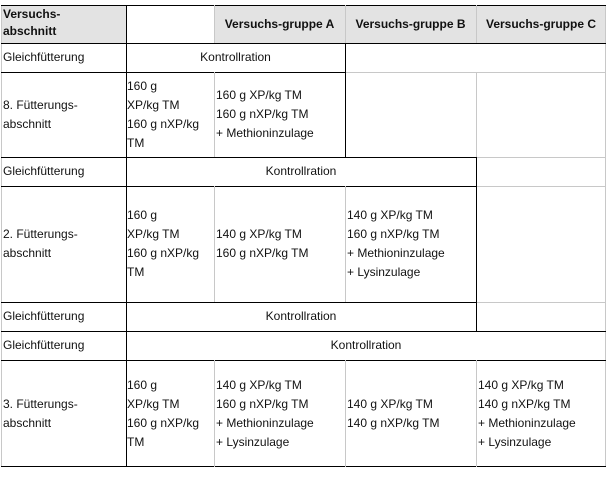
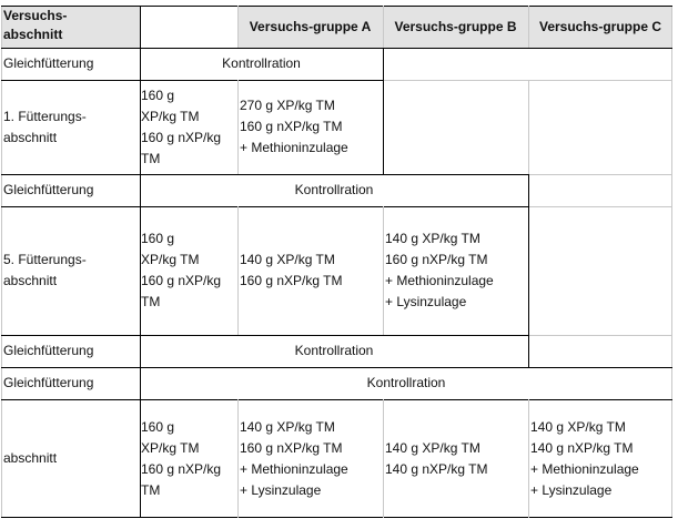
  Versuchs-
  abschnitt
  Versuchs-gruppe A
  Versuchs-gruppe B
  Versuchs-gruppe C
  Gleichfütterung
  Kontrollration
- 8. Fütterungs-
+ 1. Fütterungs-
  abschnitt
  160 g
  XP/kg TM
  160 g nXP/kg
  TM
- 160 g XP/kg TM
+ 270 g XP/kg TM
  160 g nXP/kg TM
  + Methioninzulage
  Gleichfütterung
  Kontrollration
- 2. Fütterungs-
+ 5. Fütterungs-
  abschnitt
  160 g
  XP/kg TM
  160 g nXP/kg
  TM
  140 g XP/kg TM
  160 g nXP/kg TM
  140 g XP/kg TM
  160 g nXP/kg TM
  + Methioninzulage
  + Lysinzulage
  Gleichfütterung
  Kontrollration
  Gleichfütterung
  Kontrollration
- 3. Fütterungs-
  abschnitt
  160 g
  XP/kg TM
  160 g nXP/kg
  TM
  140 g XP/kg TM
  160 g nXP/kg TM
  + Methioninzulage
  + Lysinzulage
  140 g XP/kg TM
  140 g nXP/kg TM
  140 g XP/kg TM
  140 g nXP/kg TM
  + Methioninzulage
  + Lysinzulage
